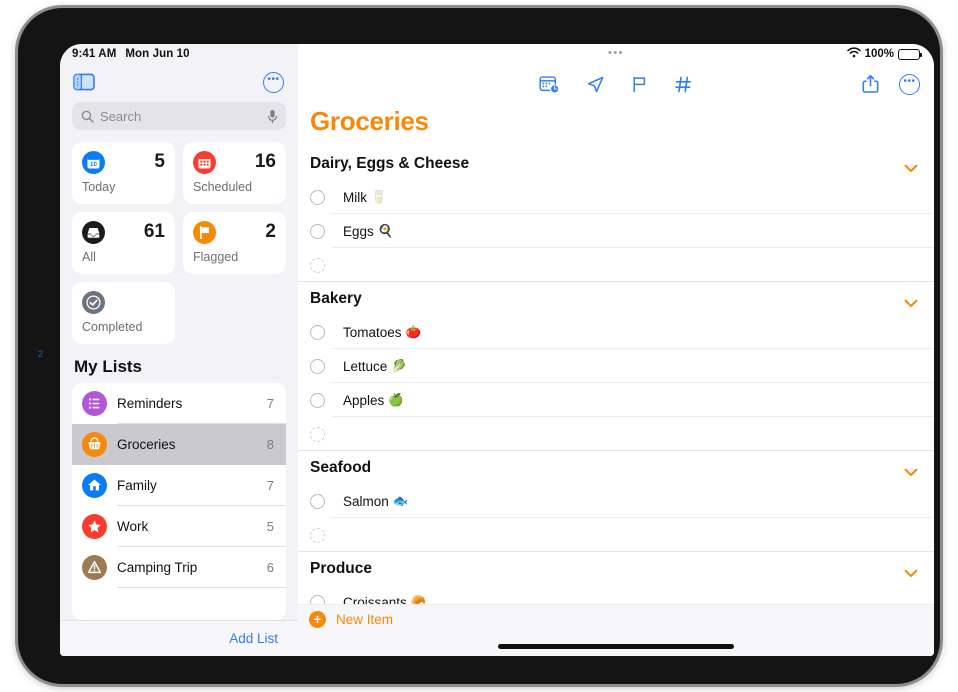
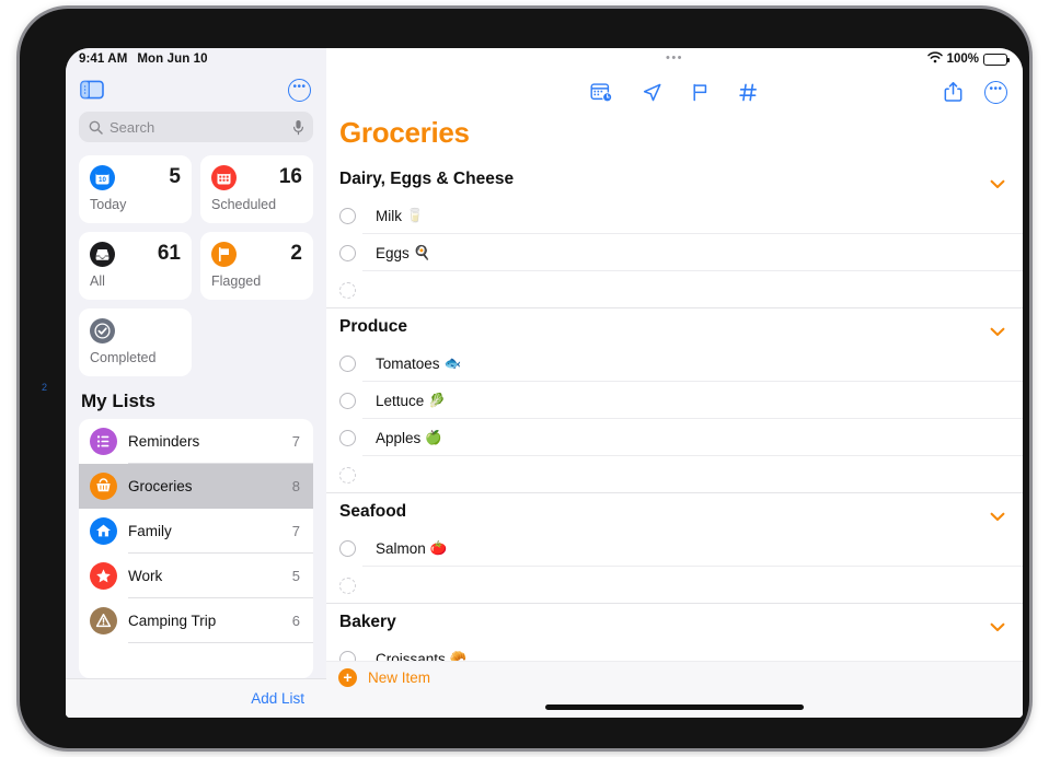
  2
  9:41 AM
  Mon Jun 10
  •••
  Search
  5
  Today
  16
  Scheduled
  61
  All
  2
  Flagged
  Completed
  My Lists
  Reminders
  7
  Groceries
  8
  Family
  7
  Work
  5
  Camping Trip
  6
  Add List
  •••
  100%
  •••
  Groceries
  Dairy, Eggs & Cheese
  Milk
  🥛
  Eggs
  🍳
- Bakery
+ Produce
  Tomatoes
- 🍅
+ 🐟
  Lettuce
  🥬
  Apples
  🍏
  Seafood
  Salmon
- 🐟
+ 🍅
- Produce
+ Bakery
  Croissants
  🥐
  +
  New Item
